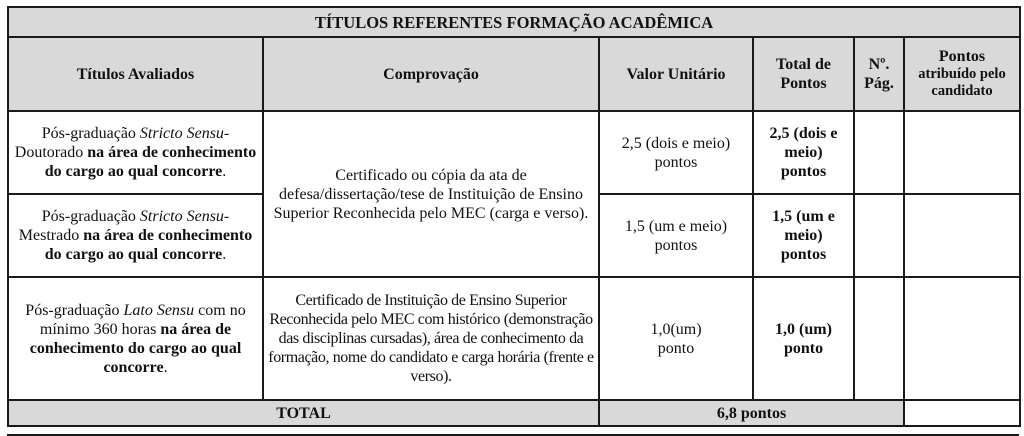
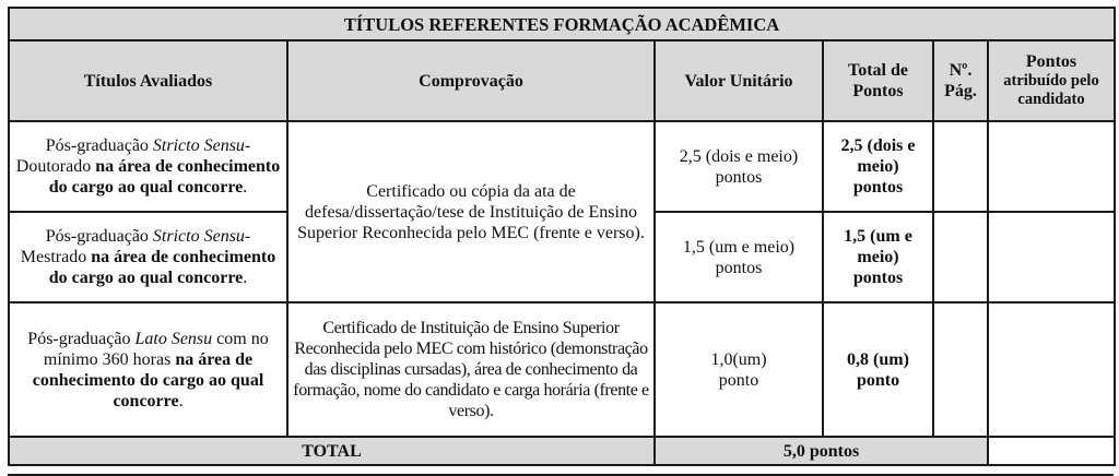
  TÍTULOS REFERENTES FORMAÇÃO ACADÊMICA
  Títulos Avaliados	Comprovação	Valor Unitário	Total de Pontos	Nº. Pág.	Pontos atribuído pelo candidato
- Pós-graduação Stricto Sensu- Doutorado na área de conhecimento do cargo ao qual concorre.	Certificado ou cópia da ata de defesa/dissertação/tese de Instituição de Ensino Superior Reconhecida pelo MEC (carga e verso).	2,5 (dois e meio) pontos	2,5 (dois e meio) pontos
+ Pós-graduação Stricto Sensu- Doutorado na área de conhecimento do cargo ao qual concorre.	Certificado ou cópia da ata de defesa/dissertação/tese de Instituição de Ensino Superior Reconhecida pelo MEC (frente e verso).	2,5 (dois e meio) pontos	2,5 (dois e meio) pontos
  Pós-graduação Stricto Sensu- Mestrado na área de conhecimento do cargo ao qual concorre.	1,5 (um e meio) pontos	1,5 (um e meio) pontos
- Pós-graduação Lato Sensu com no mínimo 360 horas na área de conhecimento do cargo ao qual concorre.	Certificado de Instituição de Ensino Superior Reconhecida pelo MEC com histórico (demonstração das disciplinas cursadas), área de conhecimento da formação, nome do candidato e carga horária (frente e verso).	1,0(um) ponto	1,0 (um) ponto
+ Pós-graduação Lato Sensu com no mínimo 360 horas na área de conhecimento do cargo ao qual concorre.	Certificado de Instituição de Ensino Superior Reconhecida pelo MEC com histórico (demonstração das disciplinas cursadas), área de conhecimento da formação, nome do candidato e carga horária (frente e verso).	1,0(um) ponto	0,8 (um) ponto
- TOTAL	6,8 pontos
+ TOTAL	5,0 pontos
